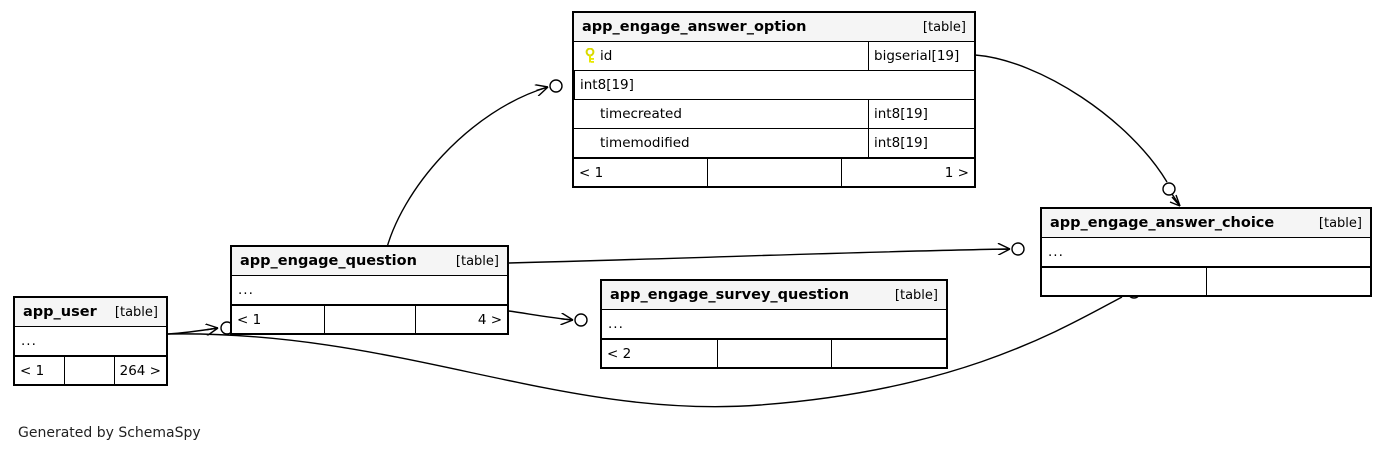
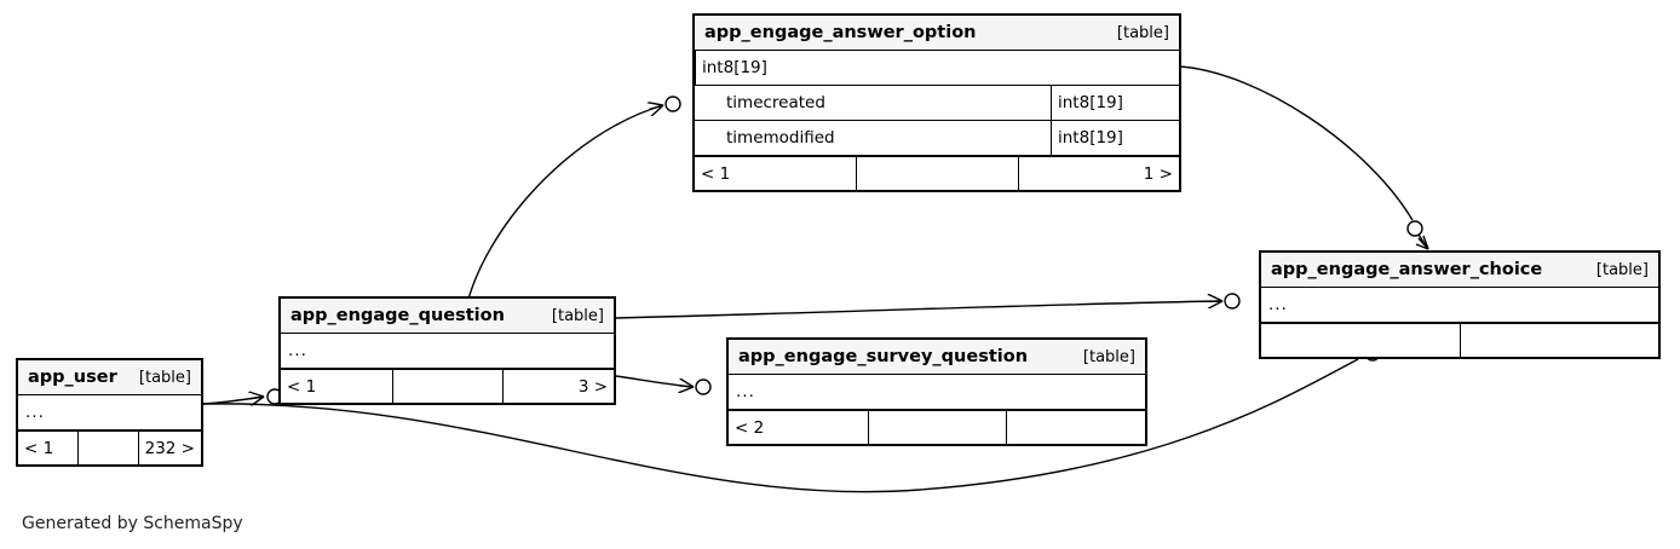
  app_engage_answer_option
  [table]
- id
- bigserial[19]
  int8[19]
  timecreated
  int8[19]
  timemodified
  int8[19]
  < 1
  1 >
  app_engage_question
  [table]
  ...
  < 1
- 4 >
+ 3 >
  app_engage_survey_question
  [table]
  ...
  < 2
  app_engage_answer_choice
  [table]
  ...
  app_user
  [table]
  ...
  < 1
- 264 >
+ 232 >
  Generated by SchemaSpy
